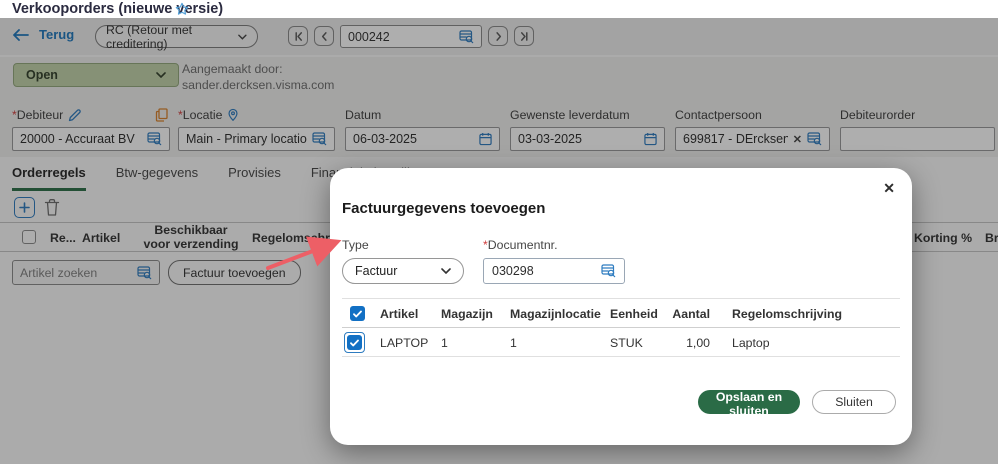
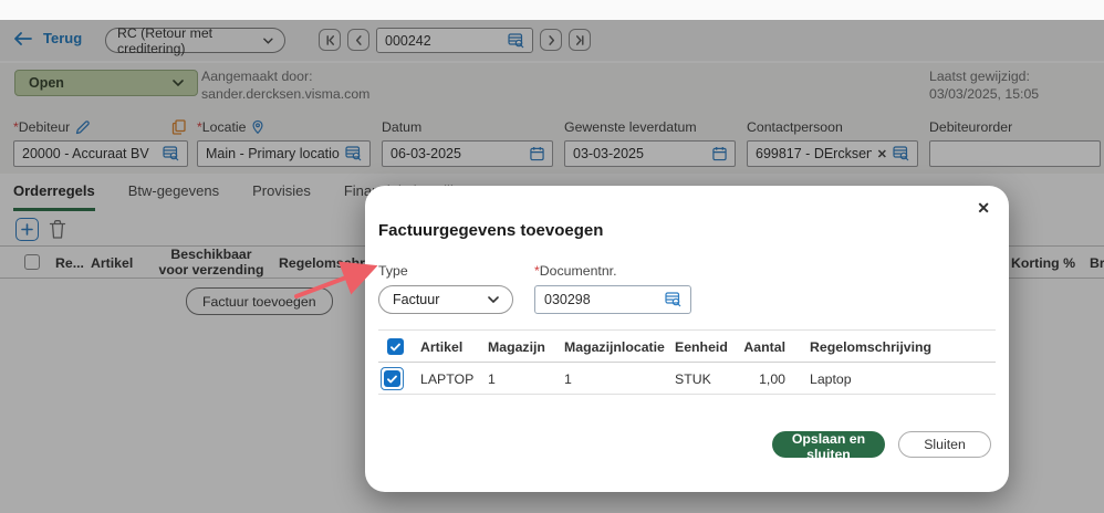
- Verkooporders (nieuwe versie)
  Terug
  RC (Retour met creditering)
  000242
  Open
  Aangemaakt door:
  sander.dercksen.visma.com
+ Laatst gewijzigd:
+ 03/03/2025, 15:05
  *Debiteur
  *Locatie
  Datum
  Gewenste leverdatum
  Contactpersoon
  Debiteurorder
  20000 - Accuraat BV
  Main - Primary locatio
  06-03-2025
  03-03-2025
  699817 - DErcksen
  ✕
  Orderregels
  Btw-gegevens
  Provisies
  Re...
  Artikel
  Beschikbaar
  voor verzending
  Korting %
- Artikel zoeken
  Factuur toevoegen
  ✕
  Factuurgegevens toevoegen
  Type
  Factuur
  *Documentnr.
  030298
  Artikel
  Magazijn
  Magazijnlocatie
  Eenheid
  Aantal
  Regelomschrijving
  LAPTOP
  1
  1
  STUK
  1,00
  Laptop
  Opslaan en sluiten
  Sluiten
